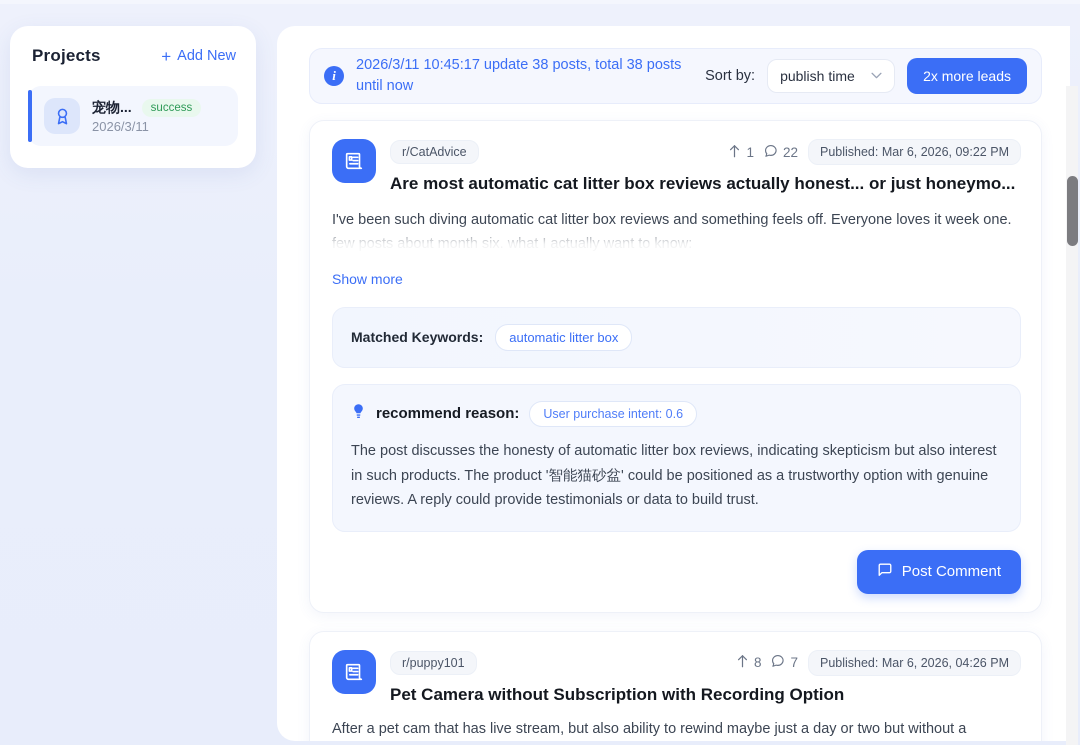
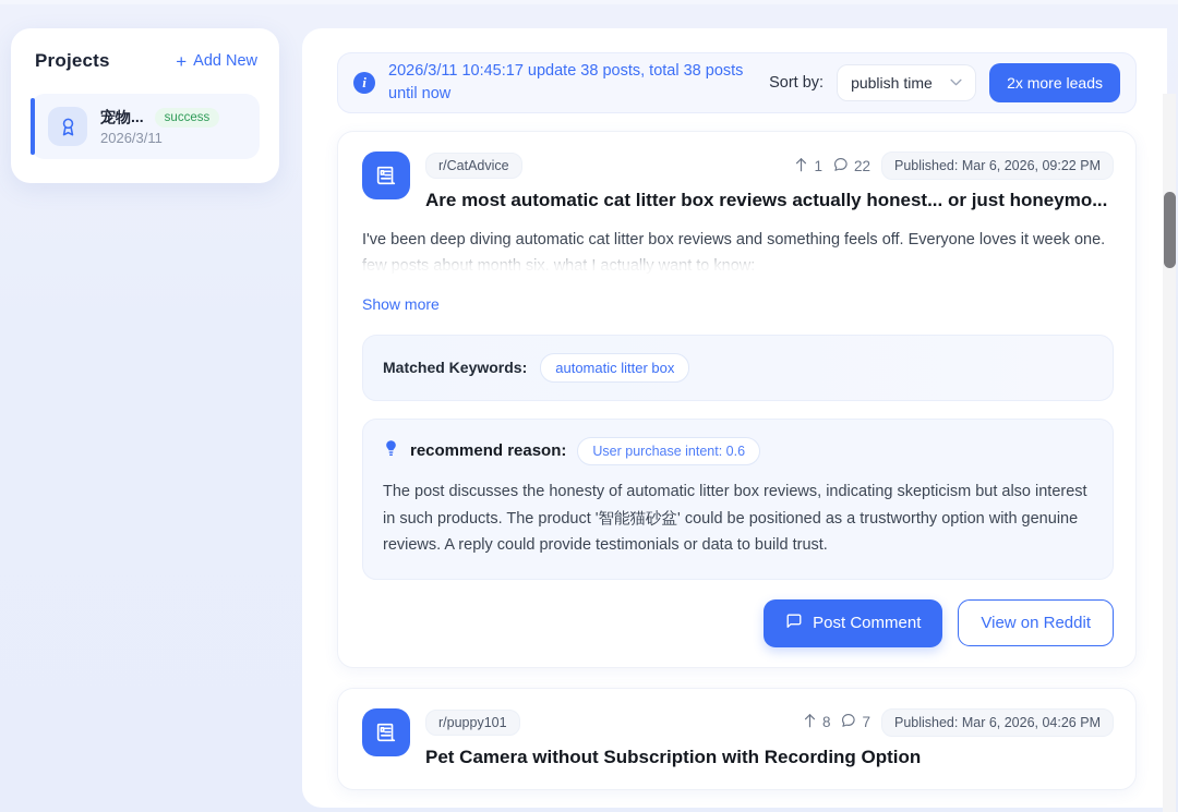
  Projects
  +
  Add New
  宠物...
  success
  2026/3/11
  i
  2026/3/11 10:45:17 update 38 posts, total 38 posts until now
  Sort by:
  publish time
  2x more leads
  r/CatAdvice
  1
  22
  Published: Mar 6, 2026, 09:22 PM
  Are most automatic cat litter box reviews actually honest... or just honeymo...
- I've been such diving automatic cat litter box reviews and something feels off. Everyone loves it week one. few posts about month six. what I actually want to know:
+ I've been deep diving automatic cat litter box reviews and something feels off. Everyone loves it week one. few posts about month six. what I actually want to know:
  Show more
  Matched Keywords:
  automatic litter box
  recommend reason:
  User purchase intent: 0.6
  The post discusses the honesty of automatic litter box reviews, indicating skepticism but also interest in such products. The product '智能猫砂盆' could be positioned as a trustworthy option with genuine reviews. A reply could provide testimonials or data to build trust.
  Post Comment
+ View on Reddit
  r/puppy101
  8
  7
  Published: Mar 6, 2026, 04:26 PM
  Pet Camera without Subscription with Recording Option
- After a pet cam that has live stream, but also ability to rewind maybe just a day or two but without a
